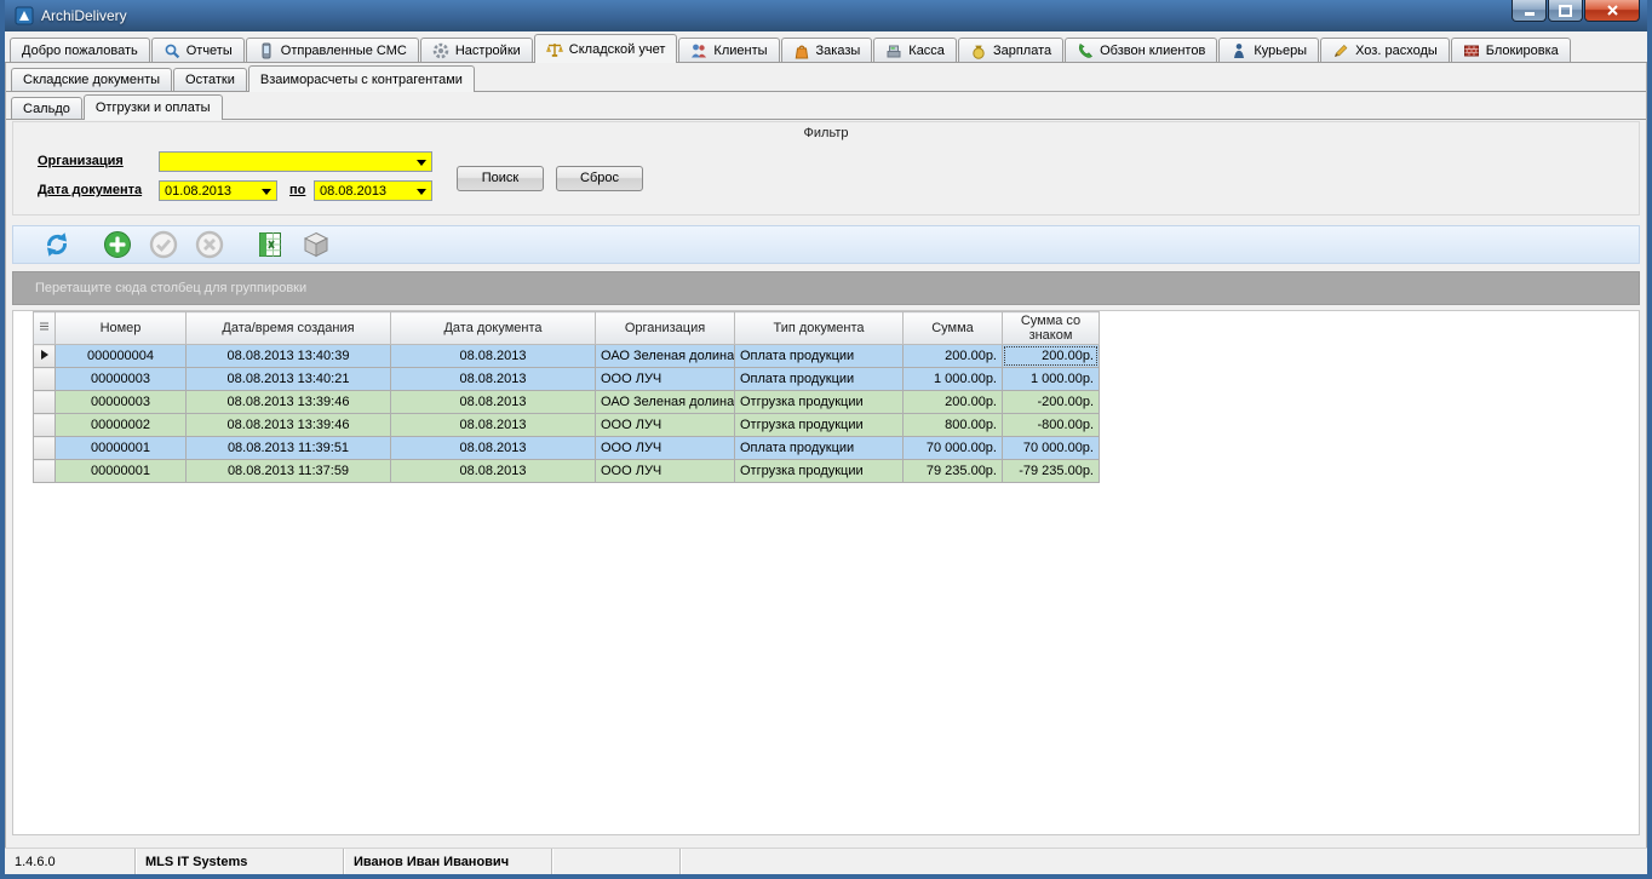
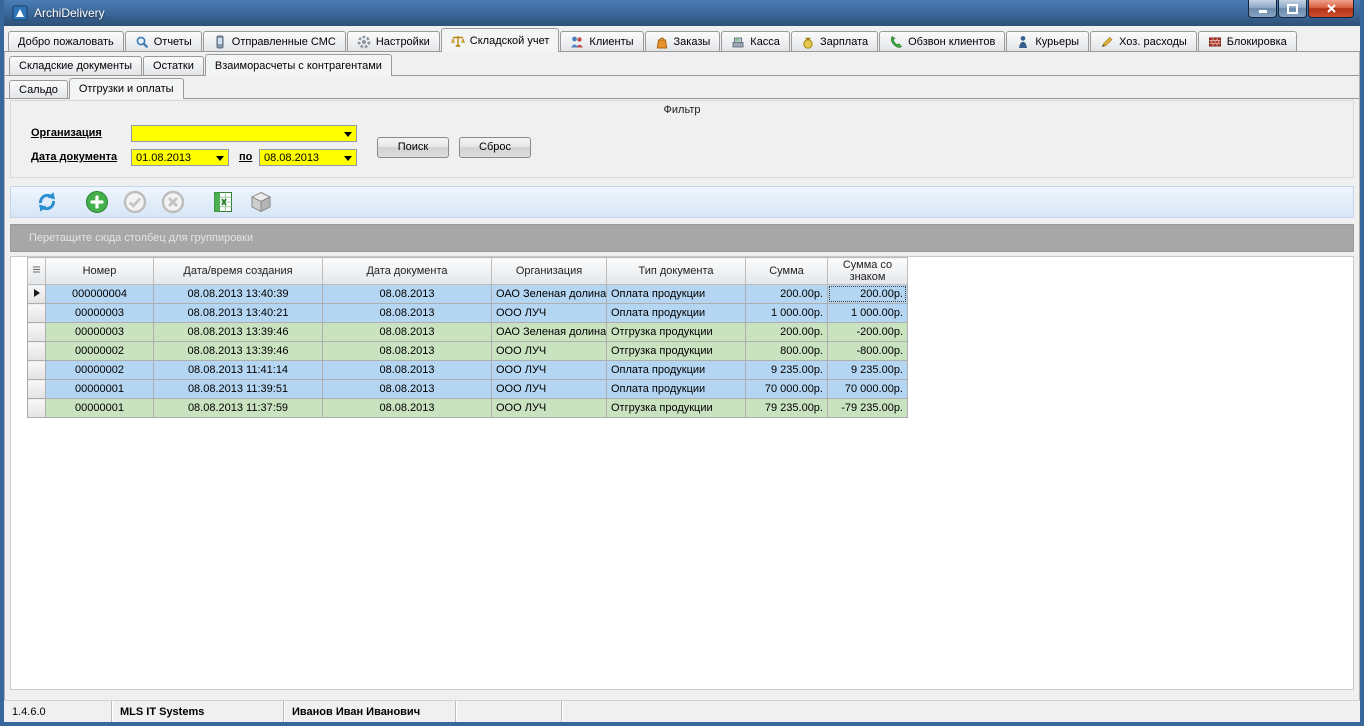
  ArchiDelivery
  Добро пожаловать
  Отчеты
  Отправленные СМС
  Настройки
  Складской учет
  Клиенты
  Заказы
  Касса
  Зарплата
  Обзвон клиентов
  Курьеры
  Хоз. расходы
  Блокировка
  Складские документы
  Остатки
  Взаиморасчеты с контрагентами
  Сальдо
  Отгрузки и оплаты
  Фильтр
  Организация
  Дата документа
  01.08.2013
  по
  08.08.2013
  Поиск
  Сброс
  Перетащите сюда столбец для группировки
  	Номер	Дата/время создания	Дата документа	Организация	Тип документа	Сумма	Сумма со знаком
  	000000004	08.08.2013 13:40:39	08.08.2013	ОАО Зеленая долина	Оплата продукции	200.00р.	200.00р.
  	00000003	08.08.2013 13:40:21	08.08.2013	ООО ЛУЧ	Оплата продукции	1 000.00р.	1 000.00р.
  	00000003	08.08.2013 13:39:46	08.08.2013	ОАО Зеленая долина	Отгрузка продукции	200.00р.	-200.00р.
  	00000002	08.08.2013 13:39:46	08.08.2013	ООО ЛУЧ	Отгрузка продукции	800.00р.	-800.00р.
+ 	00000002	08.08.2013 11:41:14	08.08.2013	ООО ЛУЧ	Оплата продукции	9 235.00р.	9 235.00р.
  	00000001	08.08.2013 11:39:51	08.08.2013	ООО ЛУЧ	Оплата продукции	70 000.00р.	70 000.00р.
  	00000001	08.08.2013 11:37:59	08.08.2013	ООО ЛУЧ	Отгрузка продукции	79 235.00р.	-79 235.00р.
  1.4.6.0
  MLS IT Systems
  Иванов Иван Иванович
